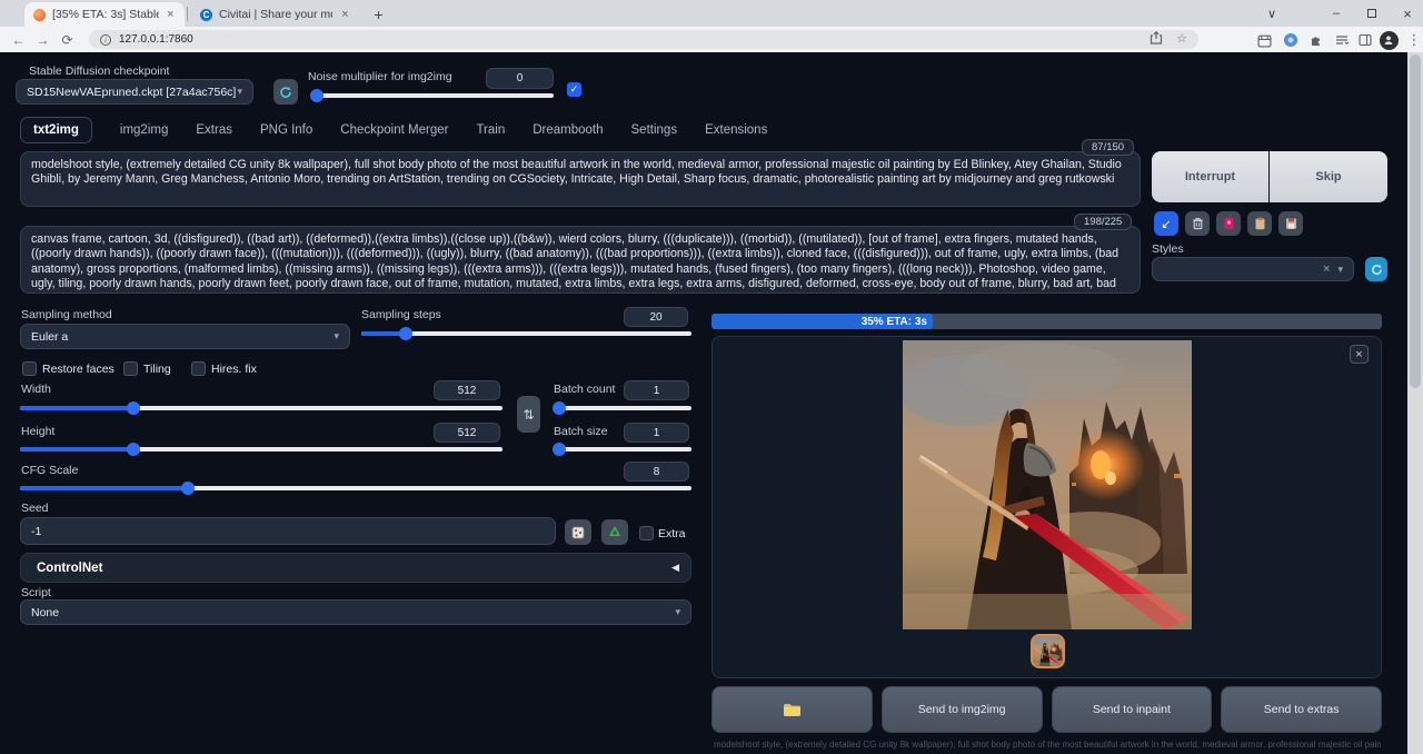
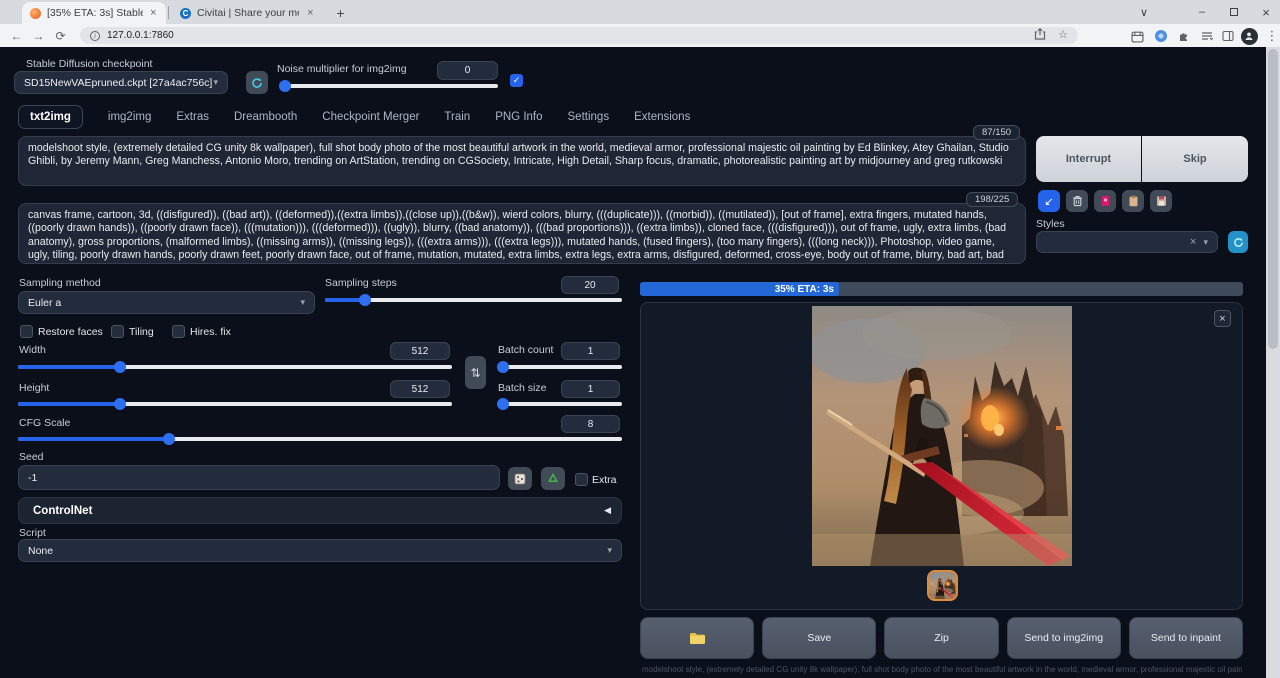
  ×
  C
  Civitai | Share your m
  ×
  +
  ∨
  –
  ×
  ←
  →
  ⟳
  i
  127.0.0.1:7860
  ☆
  ⋮
  Stable Diffusion checkpoint
  SD15NewVAEpruned.ckpt [27a4ac756c]
  ▾
  Noise multiplier for img2img
  0
  ✓
  txt2img
  img2img
  Extras
- PNG Info
+ Dreambooth
  Checkpoint Merger
  Train
- Dreambooth
+ PNG Info
  Settings
  Extensions
  87/150
  198/225
  Interrupt
  Skip
  ↙
  Styles
  ×
  ▾
  Sampling method
  Euler a
  ▾
  Sampling steps
  20
  Restore faces
  Tiling
  Hires. fix
  Width
  512
  Batch count
  1
  ⇅
  Height
  512
  Batch size
  1
  CFG Scale
  8
  Seed
  -1
  Extra
  ControlNet
  ◀
  Script
  None
  ▾
  35% ETA: 3s
  ×
+ Save
+ Zip
  Send to img2img
  Send to inpaint
- Send to extras
